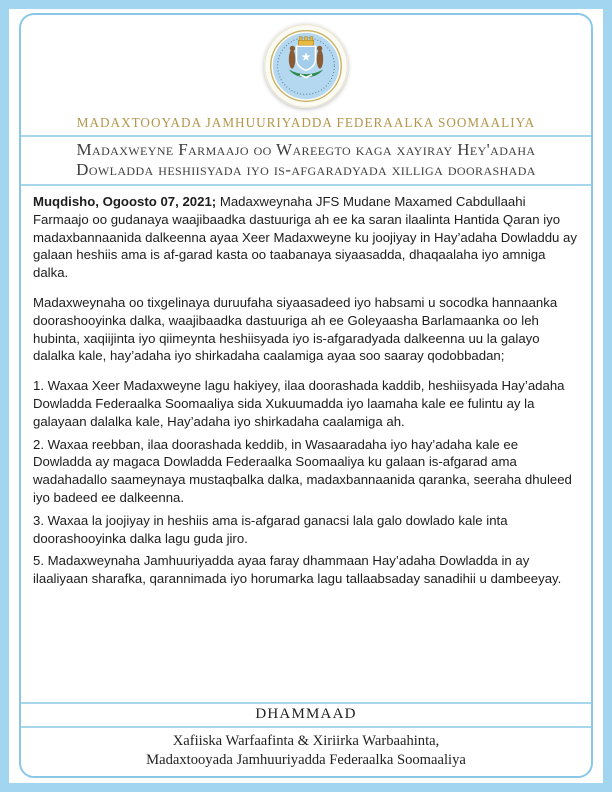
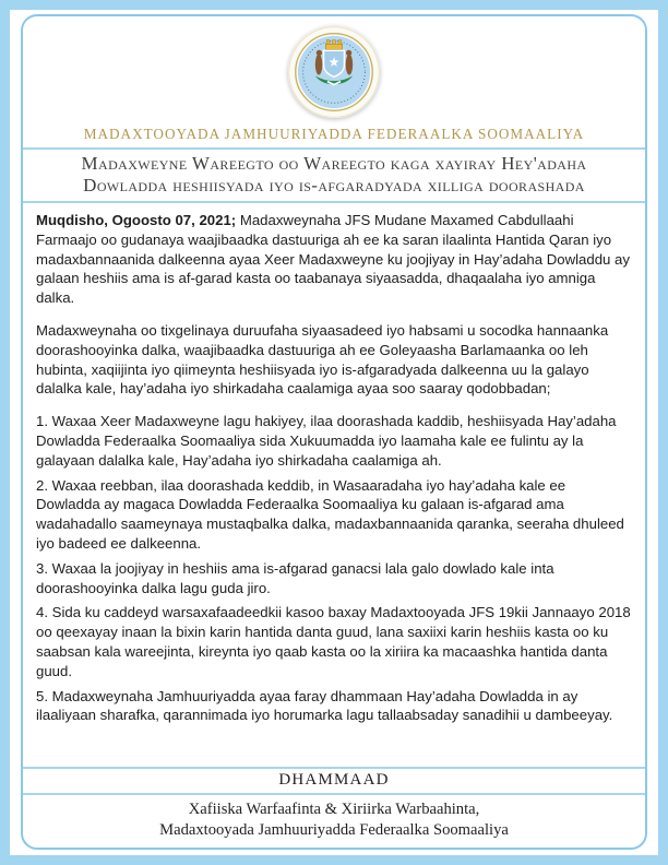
  MADAXTOOYADA JAMHUURIYADDA FEDERAALKA SOOMAALIYA
- Madaxweyne Farmaajo oo Wareegto kaga xayiray Hey'adaha
+ Madaxweyne Wareegto oo Wareegto kaga xayiray Hey'adaha
  Dowladda heshiisyada iyo is-afgaradyada xilliga doorashada
  Muqdisho, Ogoosto 07, 2021; Madaxweynaha JFS Mudane Maxamed Cabdullaahi Farmaajo oo gudanaya waajibaadka dastuuriga ah ee ka saran ilaalinta Hantida Qaran iyo madaxbannaanida dalkeenna ayaa Xeer Madaxweyne ku joojiyay in Hay’adaha Dowladdu ay galaan heshiis ama is af-garad kasta oo taabanaya siyaasadda, dhaqaalaha iyo amniga dalka.
  Madaxweynaha oo tixgelinaya duruufaha siyaasadeed iyo habsami u socodka hannaanka doorashooyinka dalka, waajibaadka dastuuriga ah ee Goleyaasha Barlamaanka oo leh hubinta, xaqiijinta iyo qiimeynta heshiisyada iyo is-afgaradyada dalkeenna uu la galayo dalalka kale, hay’adaha iyo shirkadaha caalamiga ayaa soo saaray qodobbadan;
  1. Waxaa Xeer Madaxweyne lagu hakiyey, ilaa doorashada kaddib, heshiisyada Hay’adaha Dowladda Federaalka Soomaaliya sida Xukuumadda iyo laamaha kale ee fulintu ay la galayaan dalalka kale, Hay’adaha iyo shirkadaha caalamiga ah.
  2. Waxaa reebban, ilaa doorashada keddib, in Wasaaradaha iyo hay’adaha kale ee Dowladda ay magaca Dowladda Federaalka Soomaaliya ku galaan is-afgarad ama wadahadallo saameynaya mustaqbalka dalka, madaxbannaanida qaranka, seeraha dhuleed iyo badeed ee dalkeenna.
  3. Waxaa la joojiyay in heshiis ama is-afgarad ganacsi lala galo dowlado kale inta doorashooyinka dalka lagu guda jiro.
+ 4. Sida ku caddeyd warsaxafaadeedkii kasoo baxay Madaxtooyada JFS 19kii Jannaayo 2018 oo qeexayay inaan la bixin karin hantida danta guud, lana saxiixi karin heshiis kasta oo ku saabsan kala wareejinta, kireynta iyo qaab kasta oo la xiriira ka macaashka hantida danta guud.
  5. Madaxweynaha Jamhuuriyadda ayaa faray dhammaan Hay’adaha Dowladda in ay ilaaliyaan sharafka, qarannimada iyo horumarka lagu tallaabsaday sanadihii u dambeeyay.
  DHAMMAAD
  Xafiiska Warfaafinta & Xiriirka Warbaahinta,
  Madaxtooyada Jamhuuriyadda Federaalka Soomaaliya
